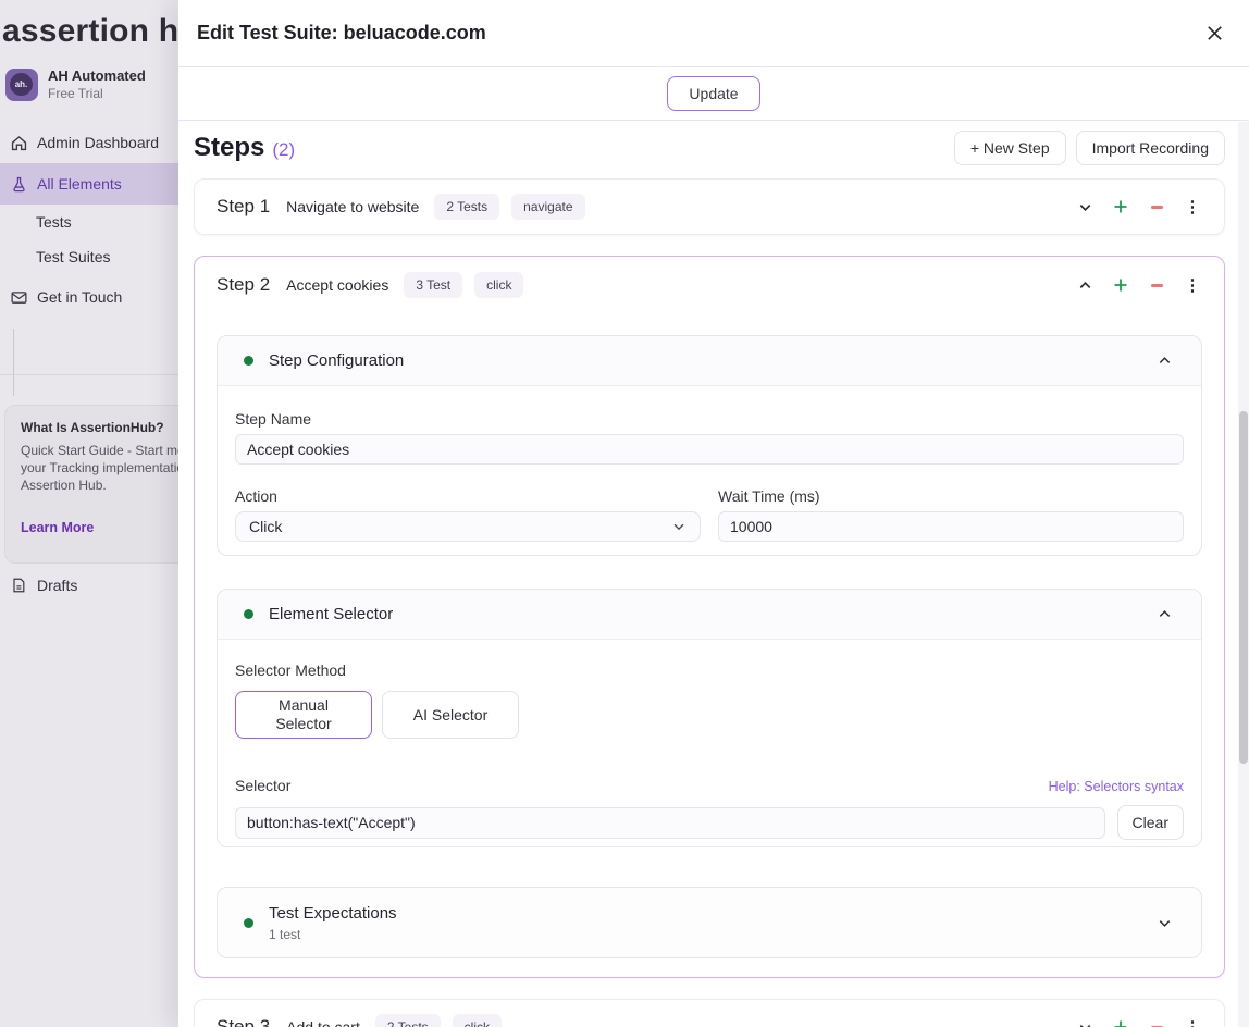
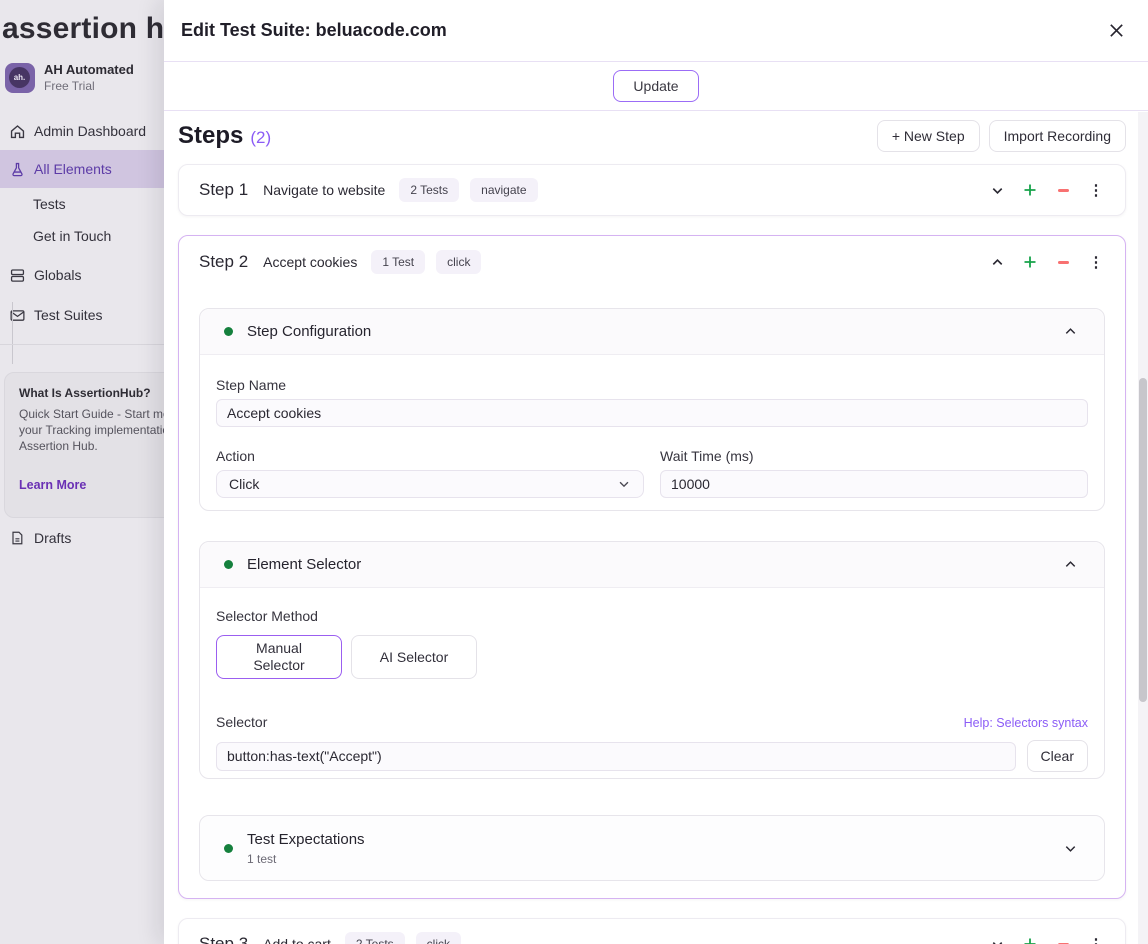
  assertion h
  ah.
  AH Automated
  Free Trial
  Admin Dashboard
  All Elements
  Tests
- Test Suites
+ Get in Touch
+ Globals
- Get in Touch
+ Test Suites
  What Is AssertionHub?
  Quick Start Guide - Start m
  your Tracking implementati
  Assertion Hub.
  Learn More
  Drafts
  Edit Test Suite: beluacode.com
  Update
  Steps
  (2)
  + New Step
  Import Recording
  Step 1
  Navigate to website
  2 Tests
  navigate
  ⋮
  Step 2
  Accept cookies
- 3 Test
+ 1 Test
  click
  ⋮
  Step Configuration
  Step Name
  Accept cookies
  Action
  Click
  Wait Time (ms)
  10000
  Element Selector
  Selector Method
  Manual Selector
  AI Selector
  Selector
  Help: Selectors syntax
  button:has-text("Accept")
  Clear
  Test Expectations
  1 test
